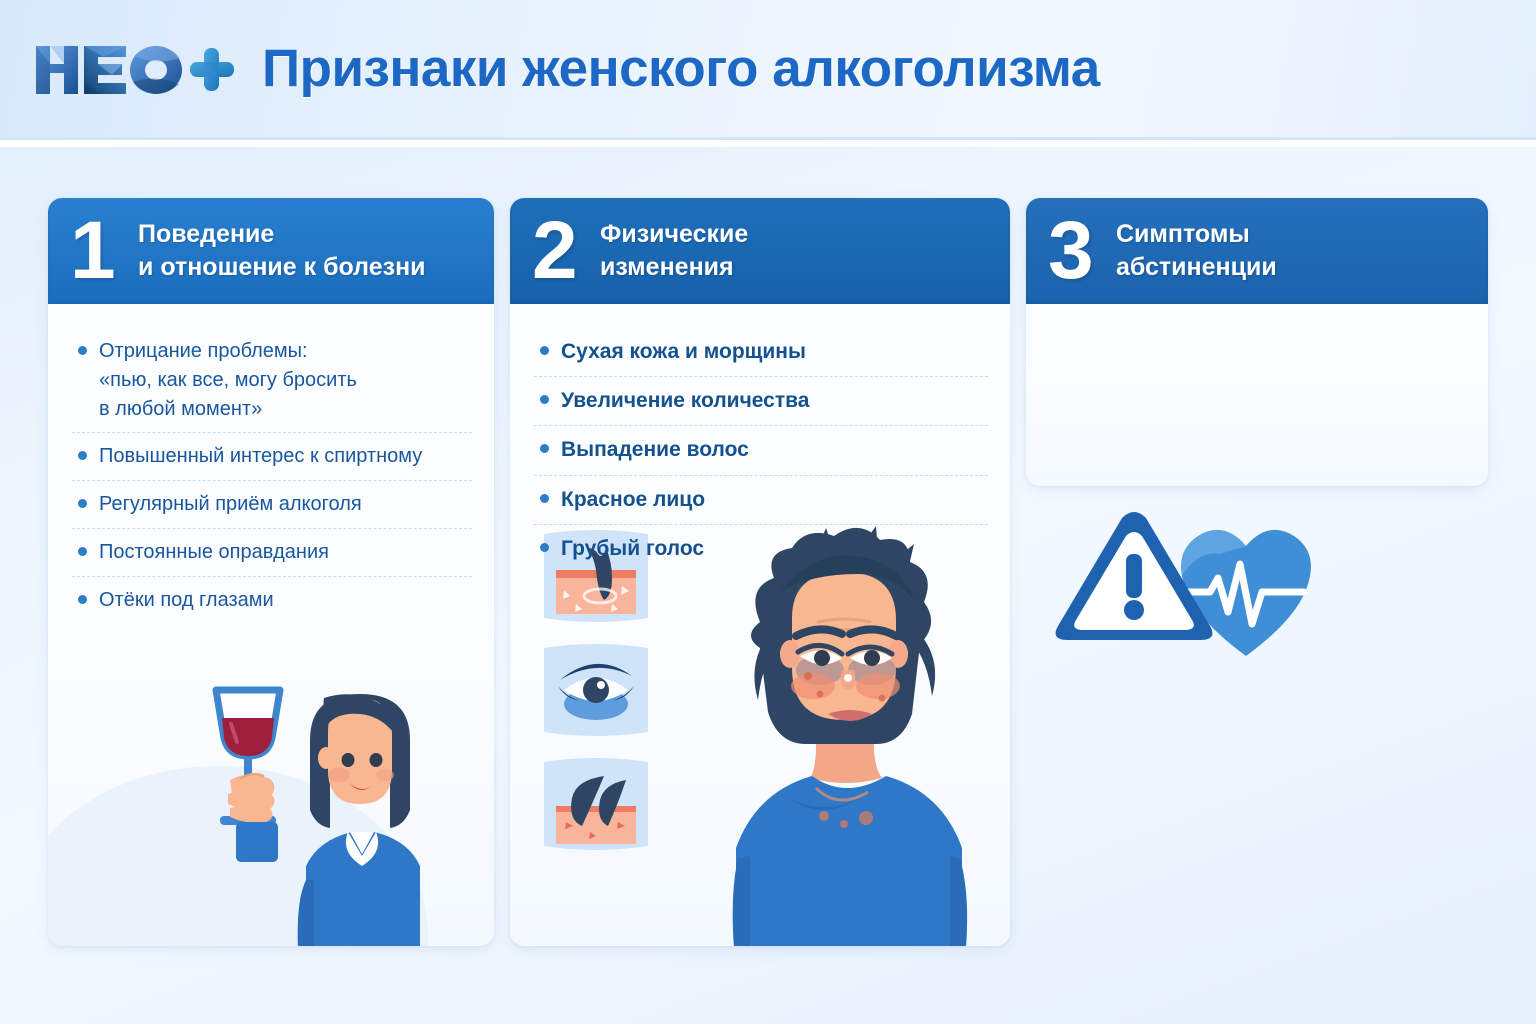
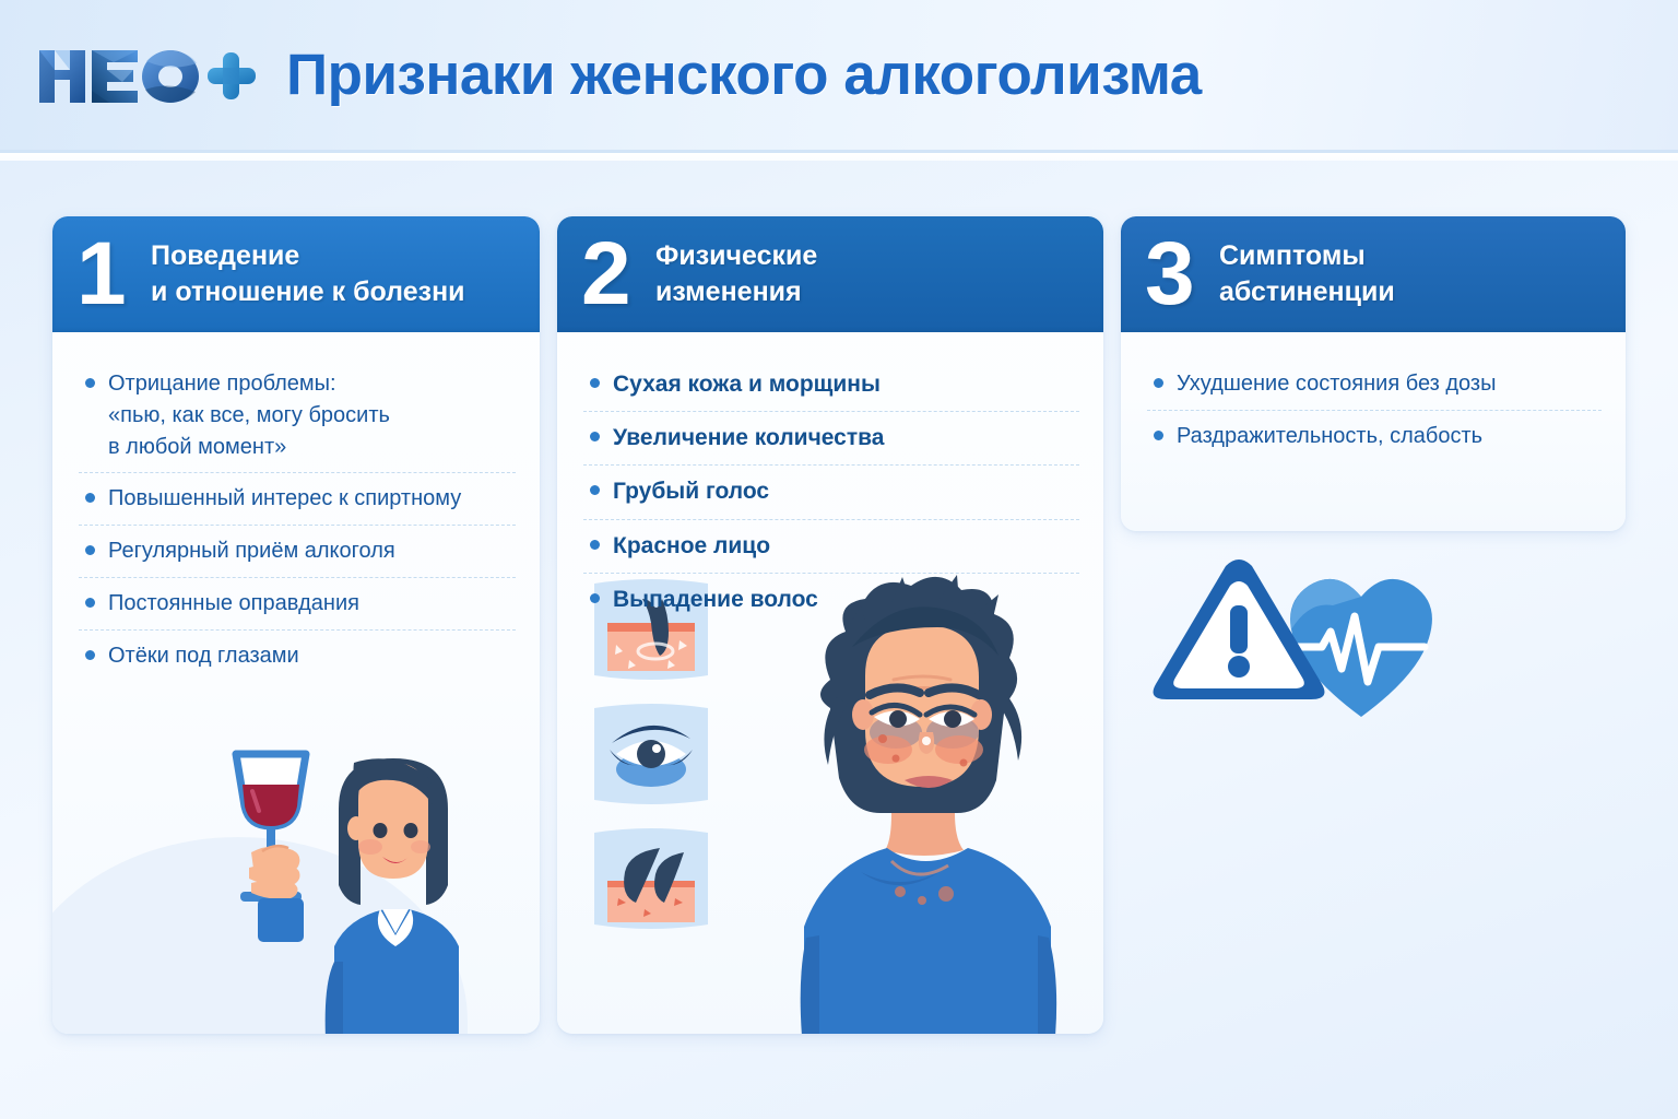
  Признаки женского алкоголизма
  1
  Поведение
  и отношение к болезни
  Отрицание проблемы:
  «пью, как все, могу бросить
  в любой момент»
  Повышенный интерес к спиртному
  Регулярный приём алкоголя
  Постоянные оправдания
  Отёки под глазами
  2
  Физические
  изменения
  Сухая кожа и морщины
  Увеличение количества
- Выпадение волос
+ Грубый голос
  Красное лицо
- Грубый голос
+ Выпадение волос
  3
  Симптомы
  абстиненции
+ Ухудшение состояния без дозы
+ Раздражительность, слабость
